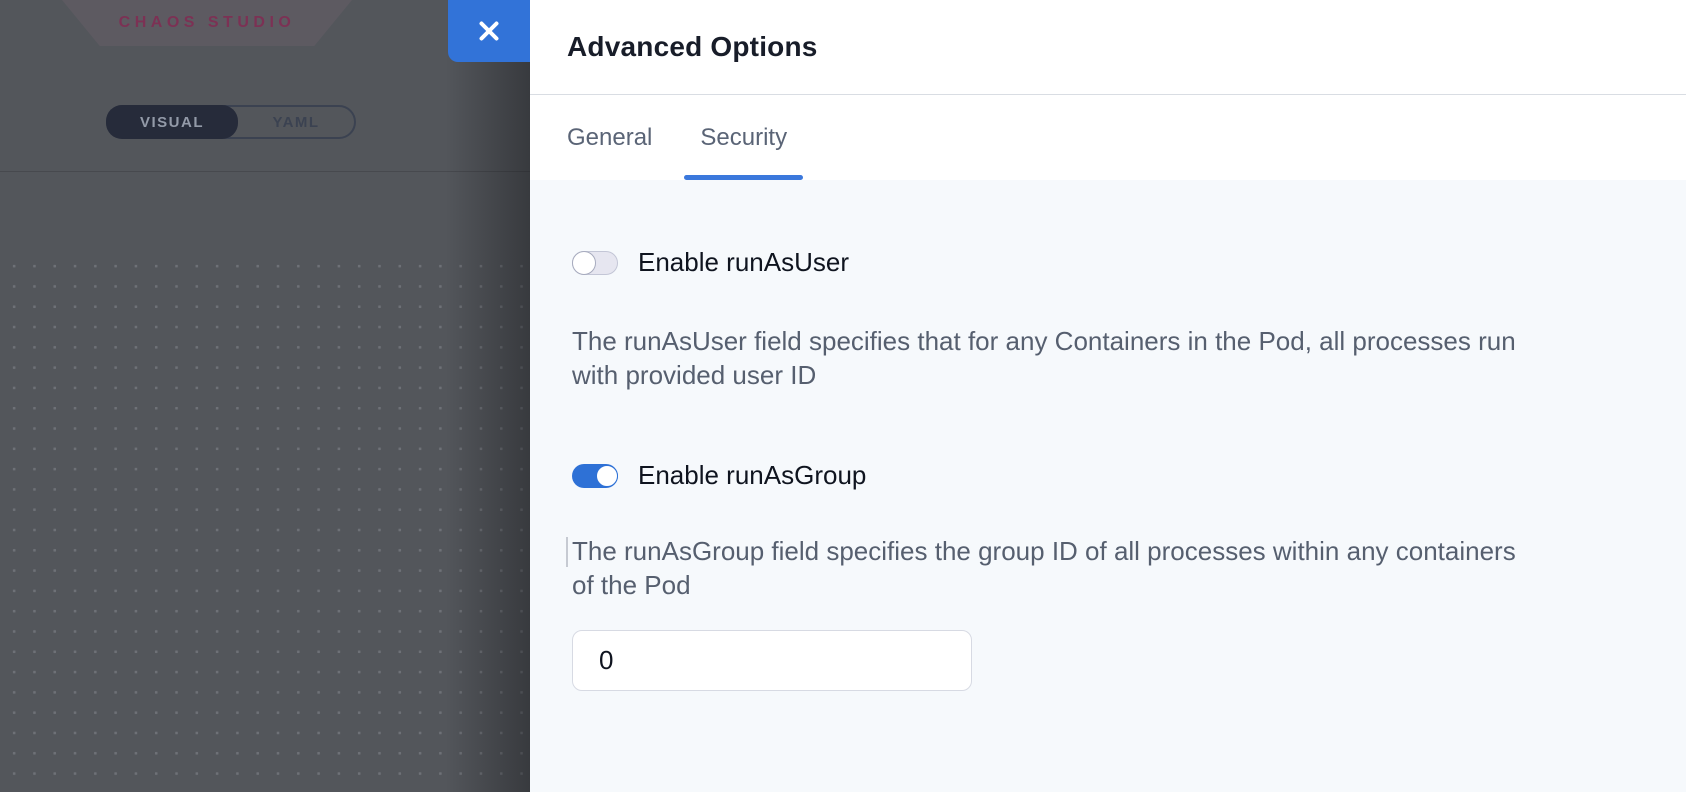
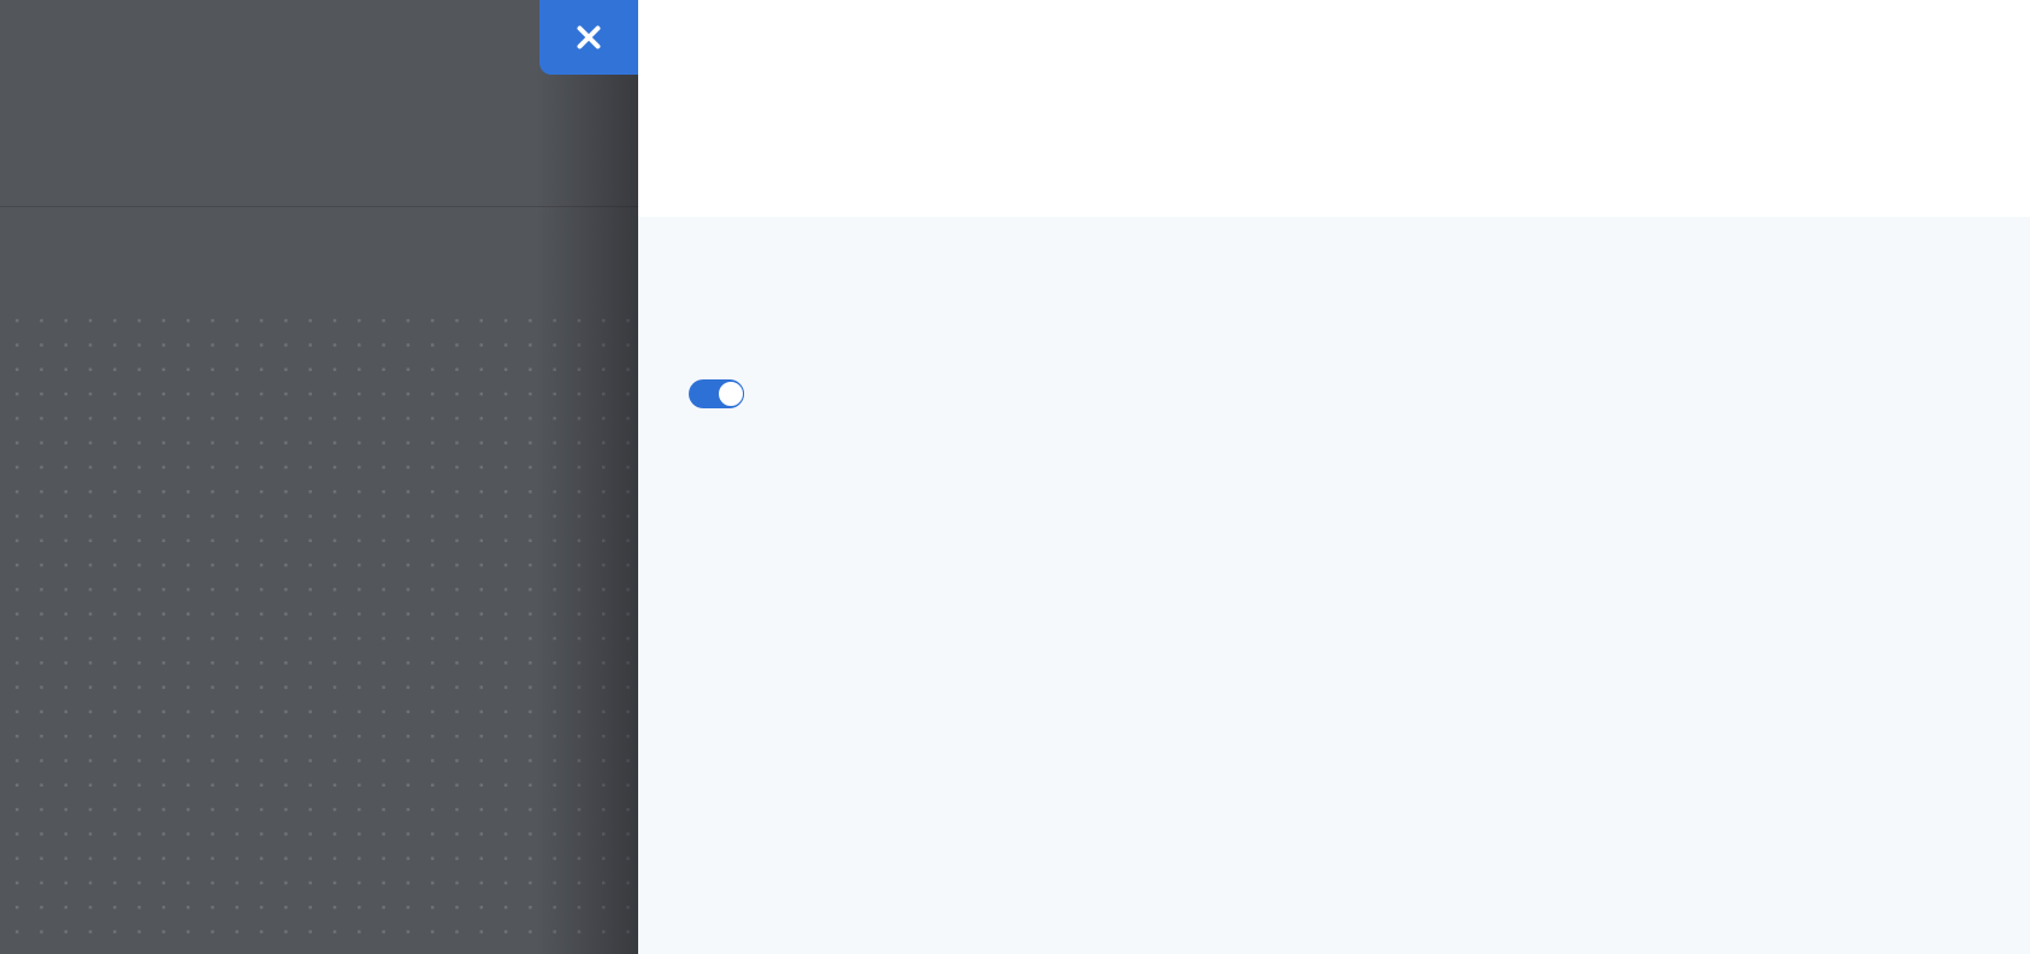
- CHAOS STUDIO
- VISUAL
- YAML
- Advanced Options
- General
- Security
- Enable runAsUser
- The runAsUser field specifies that for any Containers in the Pod, all processes run with provided user ID
- Enable runAsGroup
- The runAsGroup field specifies the group ID of all processes within any containers of the Pod
- 0
